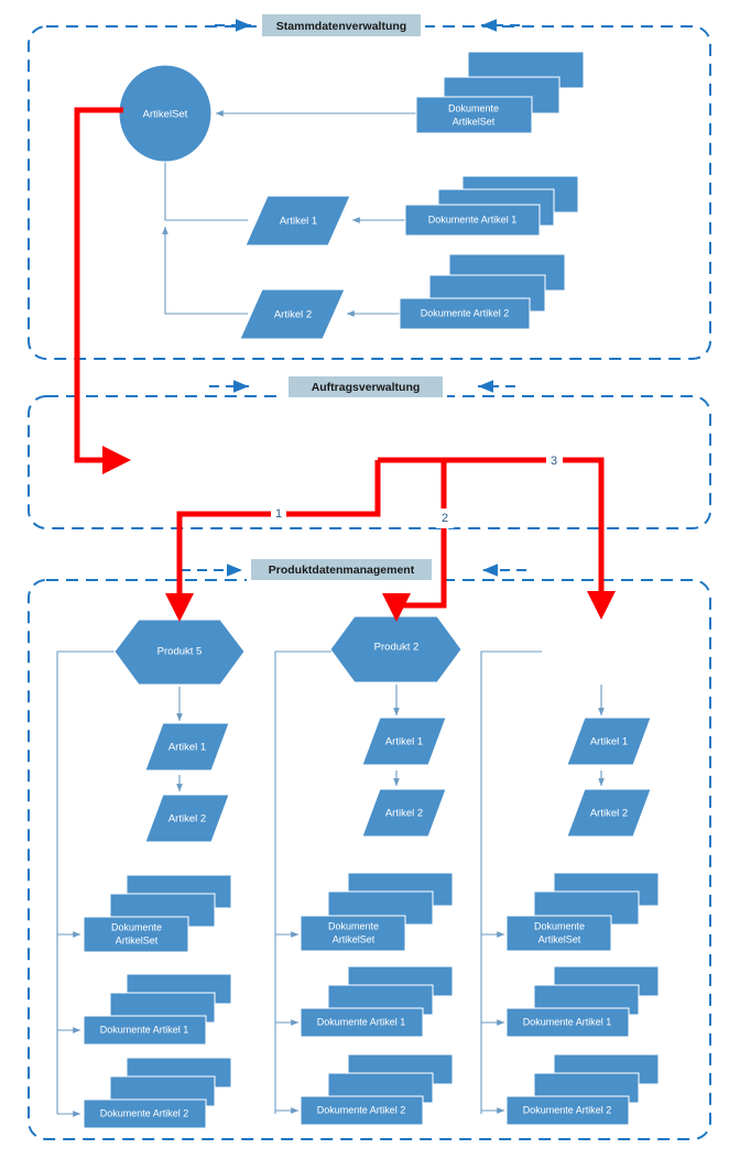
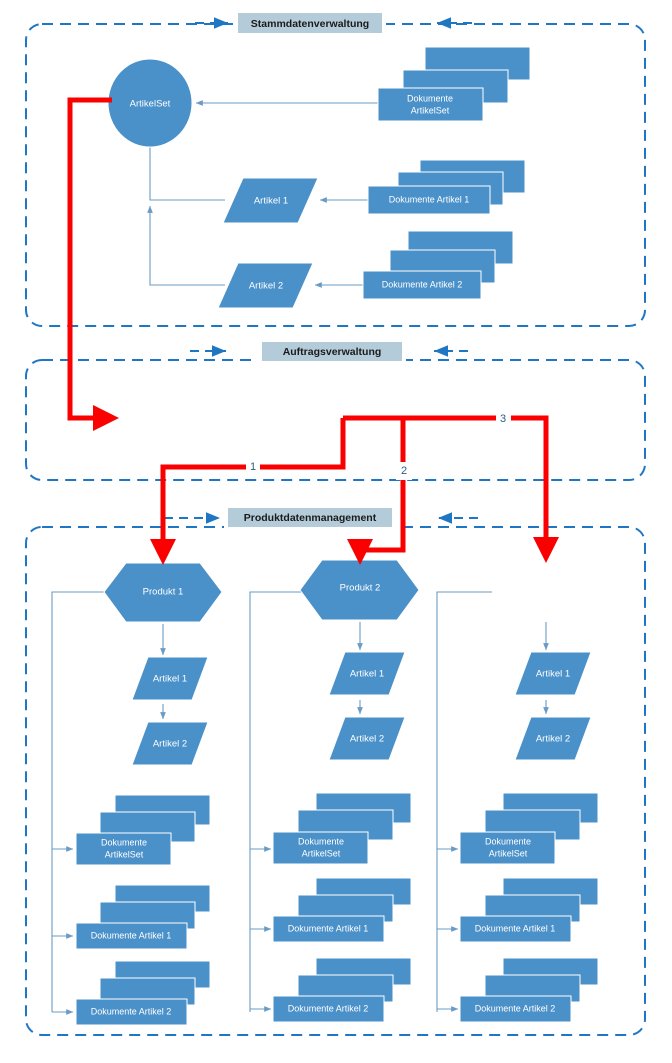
  Stammdatenverwaltung
  ArtikelSet
  Artikel 1
  Artikel 2
  Dokumente
  ArtikelSet
  Dokumente Artikel 1
  Dokumente Artikel 2
  Auftragsverwaltung
  Produktdatenmanagement
- Produkt 5
+ Produkt 1
  Artikel 1
  Artikel 2
  Dokumente
  ArtikelSet
  Dokumente Artikel 1
  Dokumente Artikel 2
  Produkt 2
  Artikel 1
  Artikel 2
  Dokumente
  ArtikelSet
  Dokumente Artikel 1
  Dokumente Artikel 2
  Artikel 1
  Artikel 2
  Dokumente
  ArtikelSet
  Dokumente Artikel 1
  Dokumente Artikel 2
  1
  2
  3
